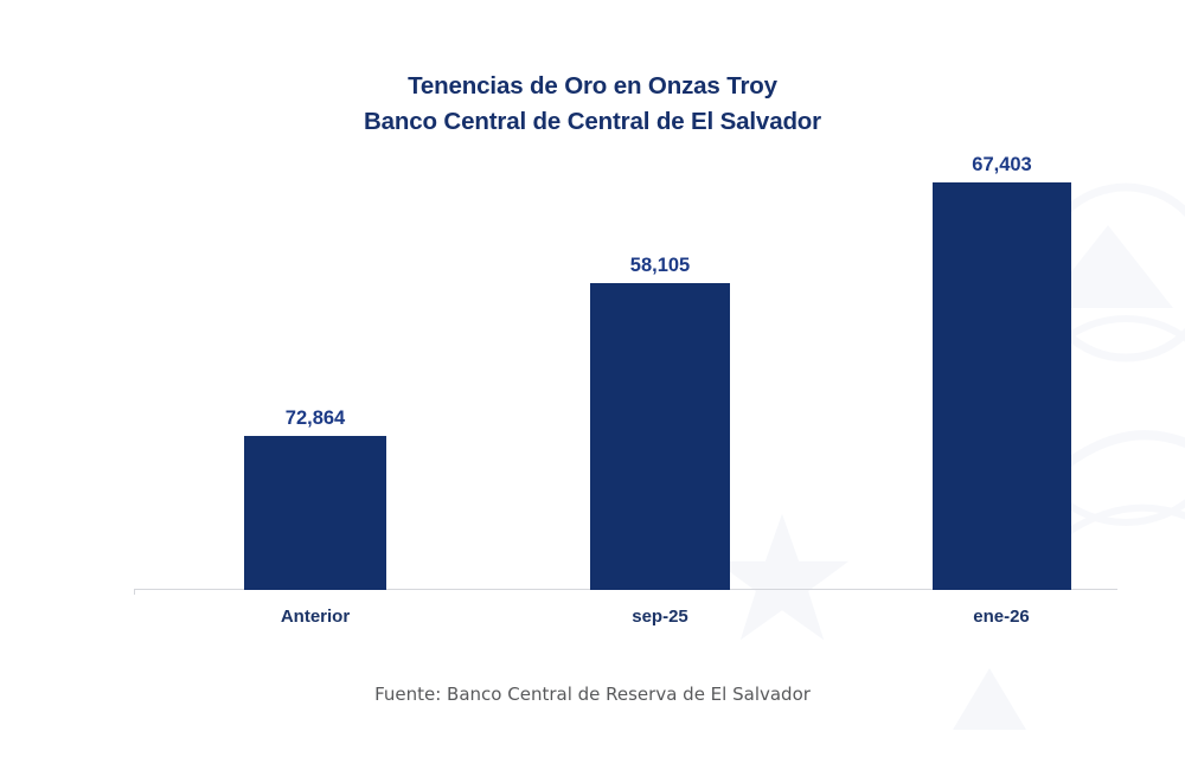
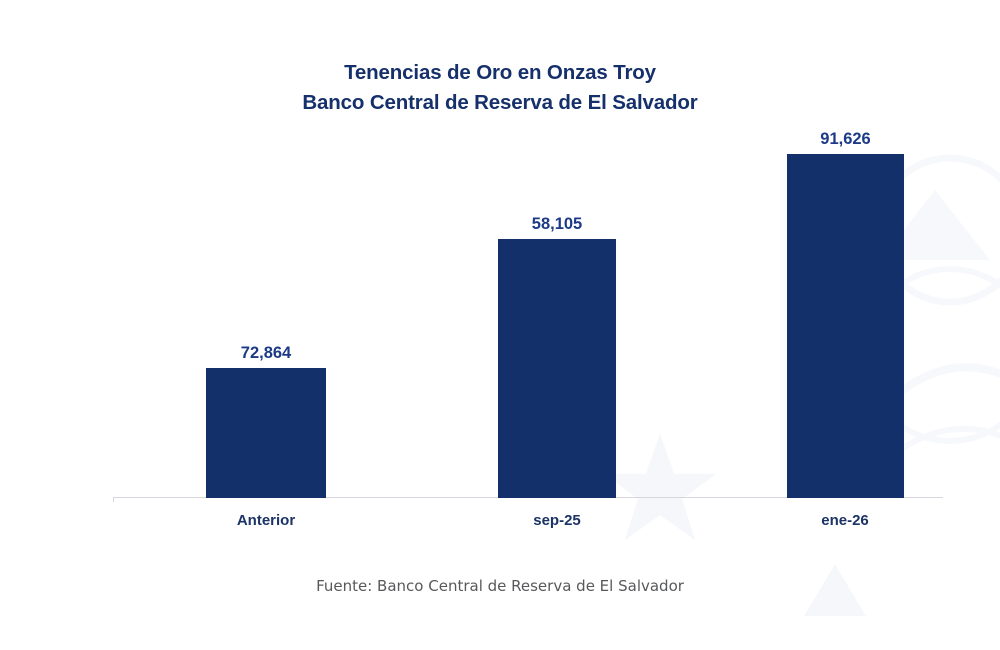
  Tenencias de Oro en Onzas Troy
- Banco Central de Central de El Salvador
+ Banco Central de Reserva de El Salvador
  72,864
  58,105
- 67,403
+ 91,626
  Anterior
  sep-25
  ene-26
  Fuente: Banco Central de Reserva de El Salvador
